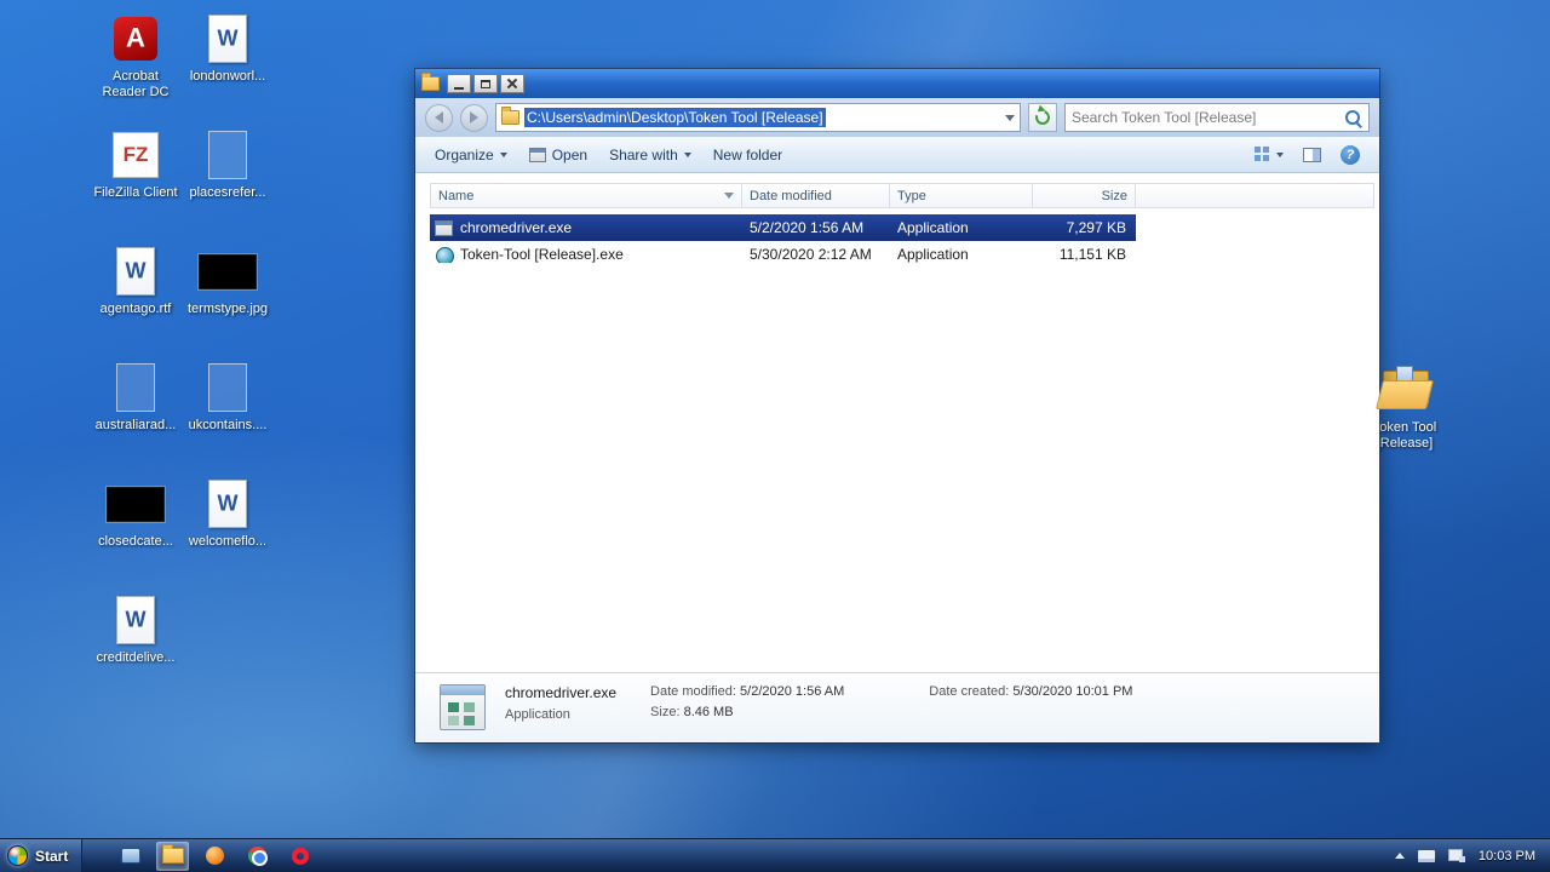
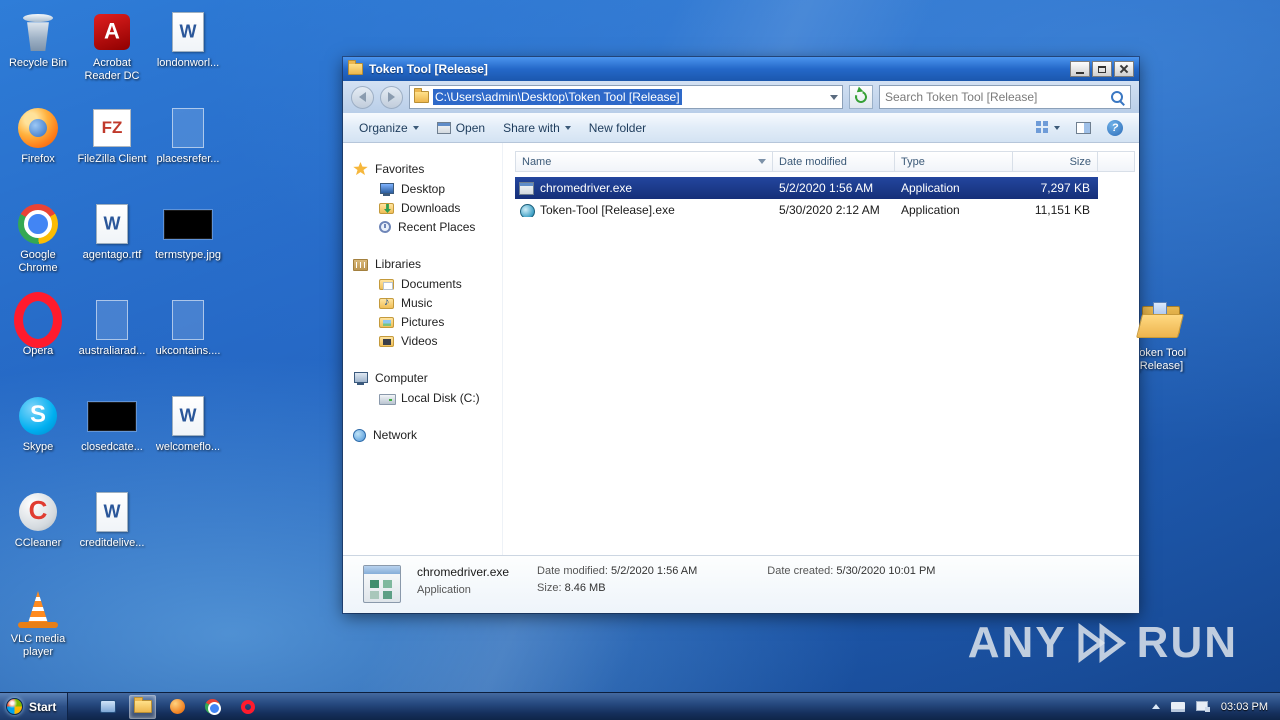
+ Recycle Bin
+ Firefox
+ Google Chrome
+ Opera
+ Skype
+ CCleaner
+ VLC media player
  Acrobat Reader DC
  FileZilla Client
  agentago.rtf
  australiarad...
  closedcate...
  creditdelive...
  londonworl...
  placesrefer...
  termstype.jpg
  ukcontains....
  welcomeflo...
  oken Tool Release]
+ Token Tool [Release]
  C:\Users\admin\Desktop\Token Tool [Release]
  Search Token Tool [Release]
  Organize
  Open
  Share with
  New folder
+ Favorites
+ Desktop
+ Downloads
+ Recent Places
+ Libraries
+ Documents
+ Music
+ Pictures
+ Videos
+ Computer
+ Local Disk (C:)
+ Network
  Name
  Date modified
  Type
  Size
  chromedriver.exe
  5/2/2020 1:56 AM
  Application
  7,297 KB
  Token-Tool [Release].exe
  5/30/2020 2:12 AM
  Application
  11,151 KB
  chromedriver.exe
  Application
  Date modified: 5/2/2020 1:56 AM
  Size: 8.46 MB
  Date created: 5/30/2020 10:01 PM
+ ANY
+ RUN
  Start
- 10:03 PM
+ 03:03 PM
